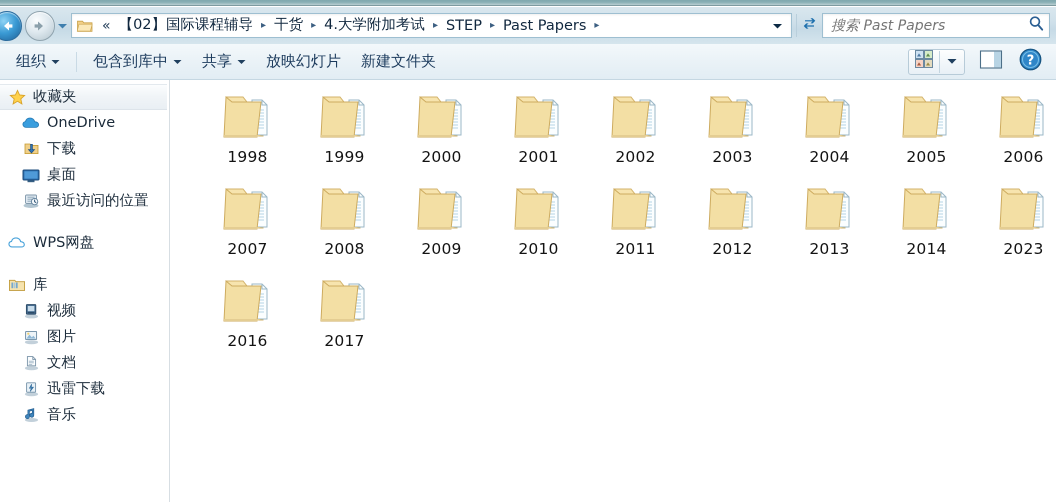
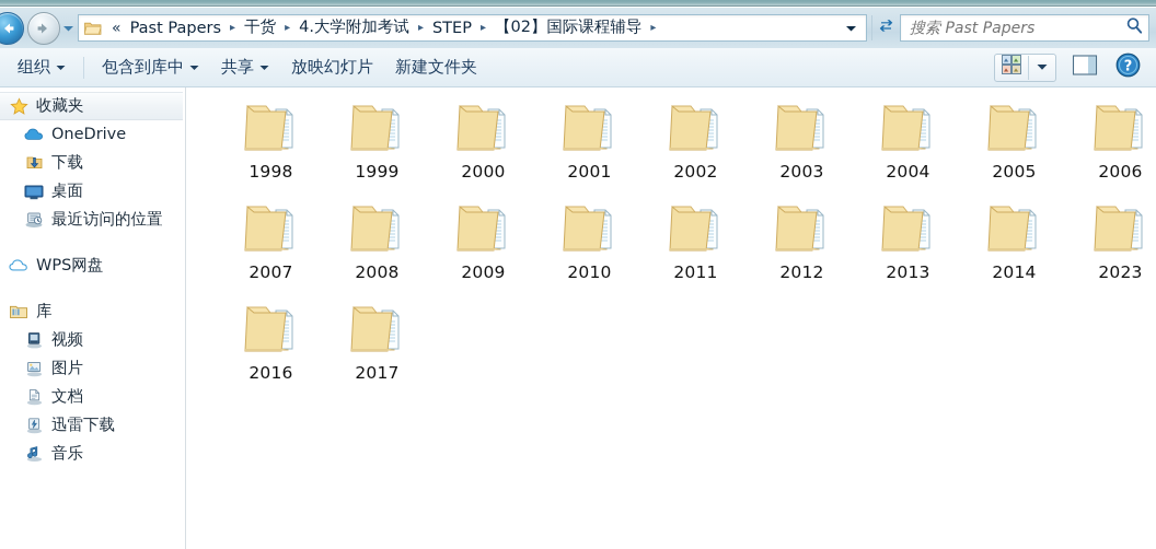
  «
- 【02】国际课程辅导
+ Past Papers
  ▸
  干货
  ▸
  4.大学附加考试
  ▸
  STEP
  ▸
- Past Papers
+ 【02】国际课程辅导
  ▸
  搜索 Past Papers
  组织
  包含到库中
  共享
  放映幻灯片
  新建文件夹
  ?
  收藏夹
  OneDrive
  下载
  桌面
  最近访问的位置
  WPS网盘
  库
  视频
  图片
  文档
  迅雷下载
  音乐
  1998
  1999
  2000
  2001
  2002
  2003
  2004
  2005
  2006
  2007
  2008
  2009
  2010
  2011
  2012
  2013
  2014
  2023
  2016
  2017
